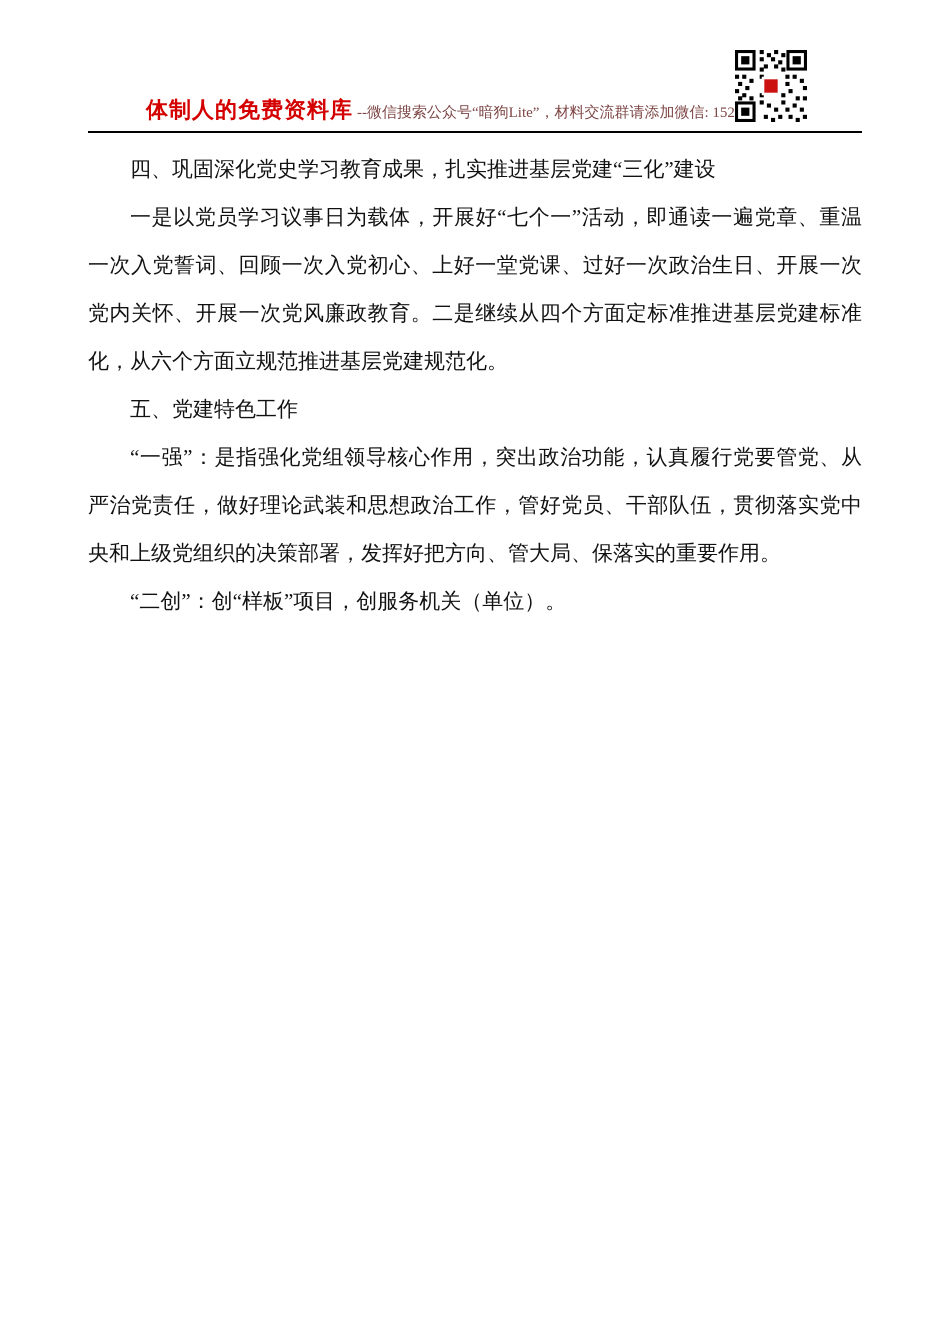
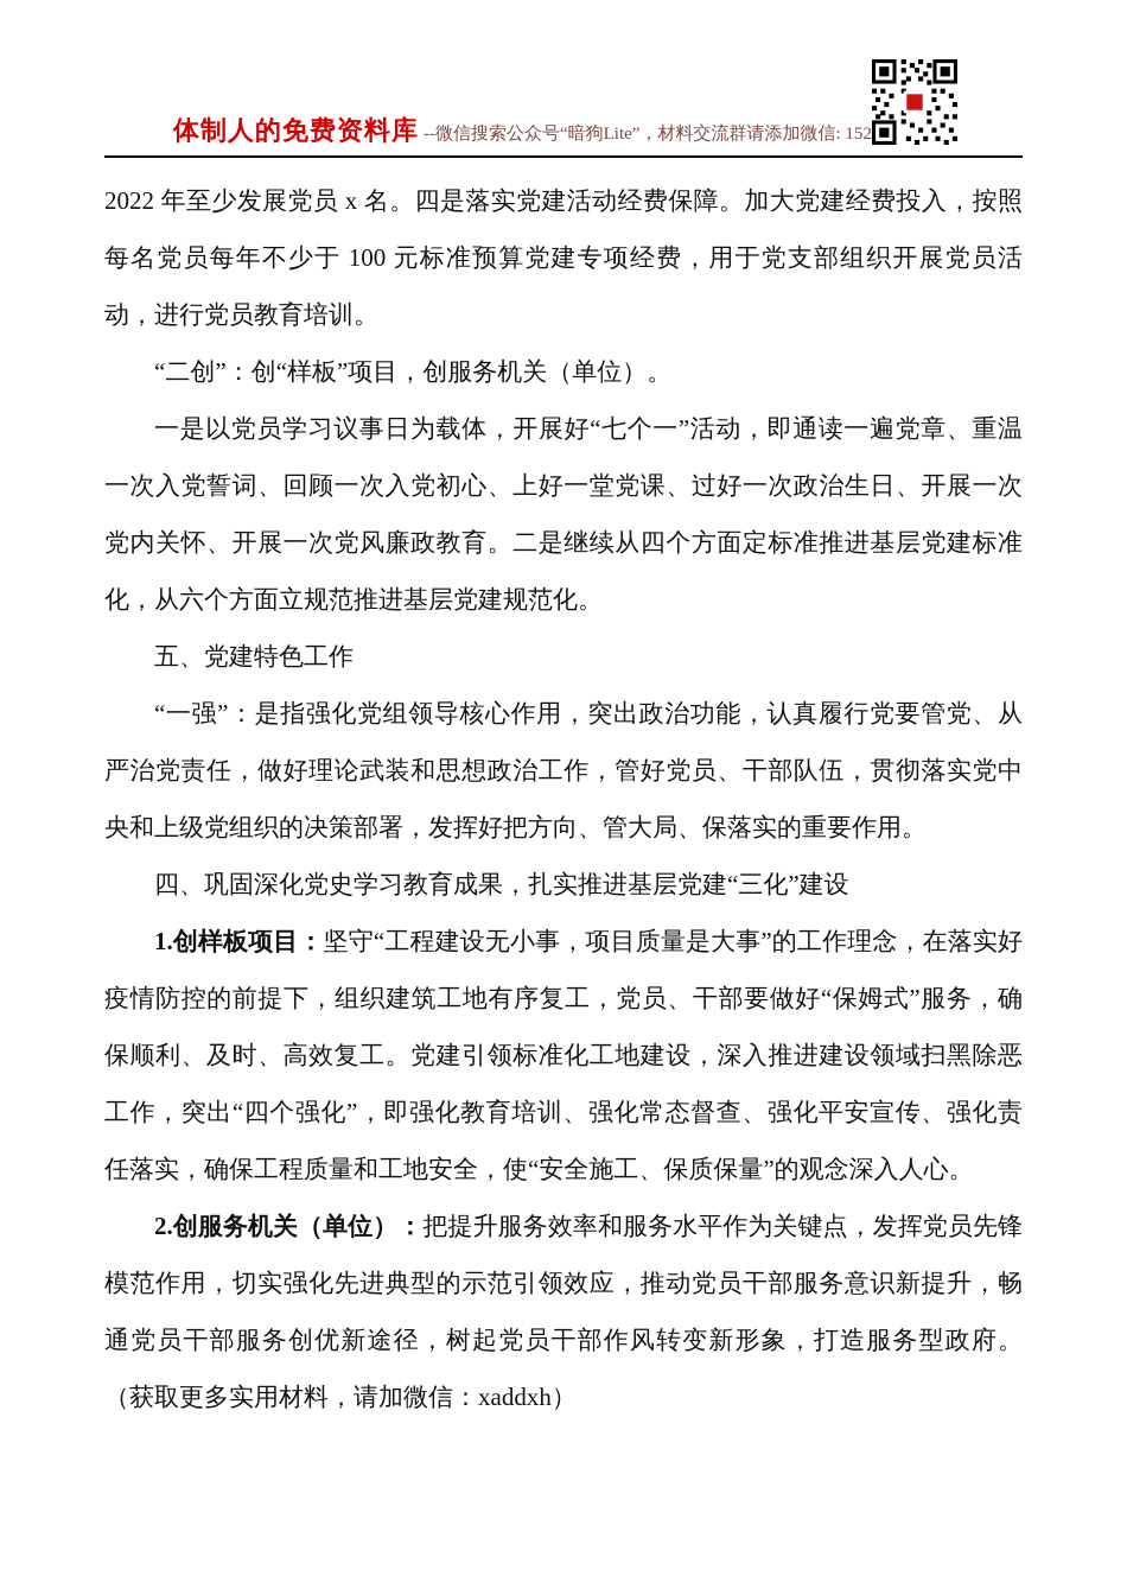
  体制人的免费资料库 --微信搜索公众号“暗狗Lite”，材料交流群请添加微信: 152
+ 2022 年至少发展党员 x 名。四是落实党建活动经费保障。加大党建经费投入，按照每名党员每年不少于 100 元标准预算党建专项经费，用于党支部组织开展党员活动，进行党员教育培训。
- 四、巩固深化党史学习教育成果，扎实推进基层党建“三化”建设
+ “二创”：创“样板”项目，创服务机关（单位）。
  一是以党员学习议事日为载体，开展好“七个一”活动，即通读一遍党章、重温一次入党誓词、回顾一次入党初心、上好一堂党课、过好一次政治生日、开展一次党内关怀、开展一次党风廉政教育。二是继续从四个方面定标准推进基层党建标准化，从六个方面立规范推进基层党建规范化。
  五、党建特色工作
  “一强”：是指强化党组领导核心作用，突出政治功能，认真履行党要管党、从严治党责任，做好理论武装和思想政治工作，管好党员、干部队伍，贯彻落实党中央和上级党组织的决策部署，发挥好把方向、管大局、保落实的重要作用。
- “二创”：创“样板”项目，创服务机关（单位）。
+ 四、巩固深化党史学习教育成果，扎实推进基层党建“三化”建设
+ 1.创样板项目：坚守“工程建设无小事，项目质量是大事”的工作理念，在落实好疫情防控的前提下，组织建筑工地有序复工，党员、干部要做好“保姆式”服务，确保顺利、及时、高效复工。党建引领标准化工地建设，深入推进建设领域扫黑除恶工作，突出“四个强化”，即强化教育培训、强化常态督查、强化平安宣传、强化责任落实，确保工程质量和工地安全，使“安全施工、保质保量”的观念深入人心。
+ 2.创服务机关（单位）：把提升服务效率和服务水平作为关键点，发挥党员先锋模范作用，切实强化先进典型的示范引领效应，推动党员干部服务意识新提升，畅通党员干部服务创优新途径，树起党员干部作风转变新形象，打造服务型政府。 （获取更多实用材料，请加微信：xaddxh）
